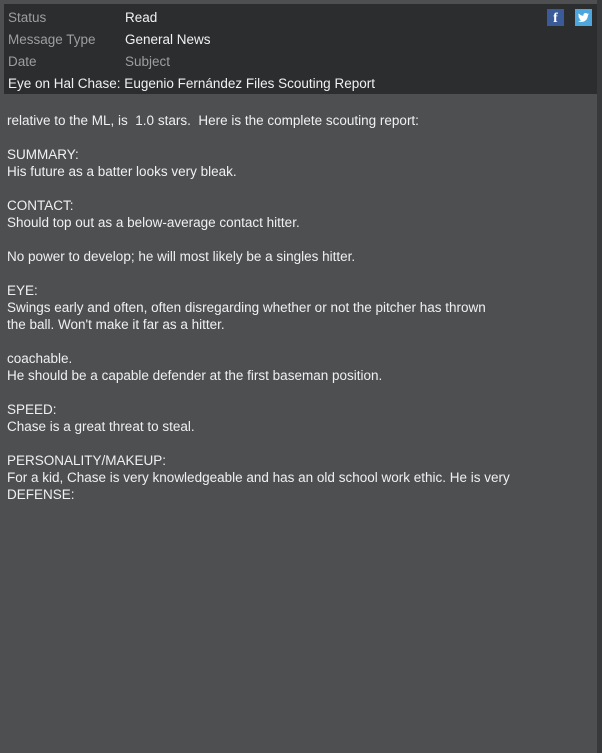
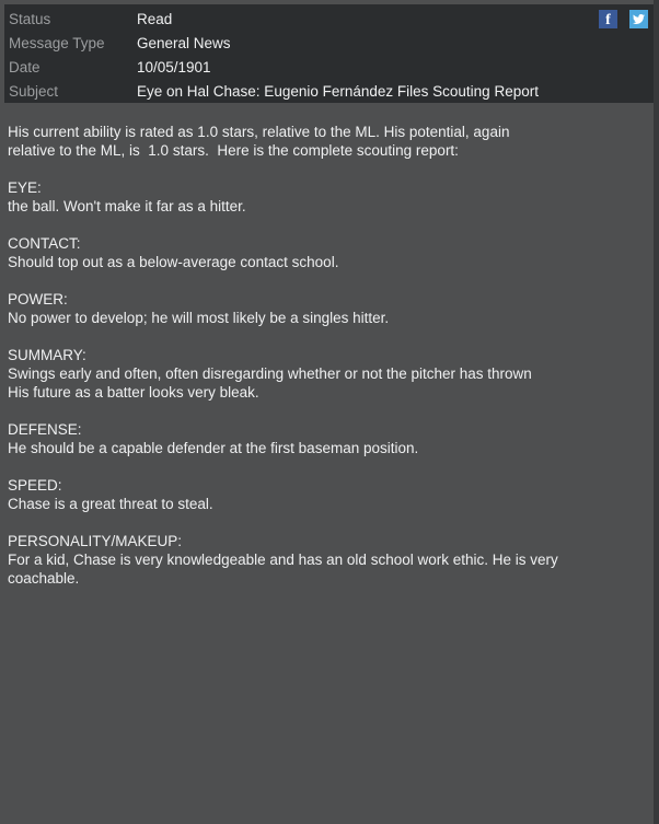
  Status
  Read
  Message Type
  General News
  Date
+ 10/05/1901
  Subject
  Eye on Hal Chase: Eugenio Fernández Files Scouting Report
  f
+ His current ability is rated as 1.0 stars, relative to the ML. His potential, again
  relative to the ML, is 1.0 stars. Here is the complete scouting report:
- SUMMARY:
+ EYE:
- His future as a batter looks very bleak.
+ the ball. Won't make it far as a hitter.
  CONTACT:
- Should top out as a below-average contact hitter.
+ Should top out as a below-average contact school.
+ POWER:
  No power to develop; he will most likely be a singles hitter.
- EYE:
+ SUMMARY:
  Swings early and often, often disregarding whether or not the pitcher has thrown
- the ball. Won't make it far as a hitter.
+ His future as a batter looks very bleak.
- coachable.
+ DEFENSE:
  He should be a capable defender at the first baseman position.
  SPEED:
  Chase is a great threat to steal.
  PERSONALITY/MAKEUP:
  For a kid, Chase is very knowledgeable and has an old school work ethic. He is very
- DEFENSE:
+ coachable.
